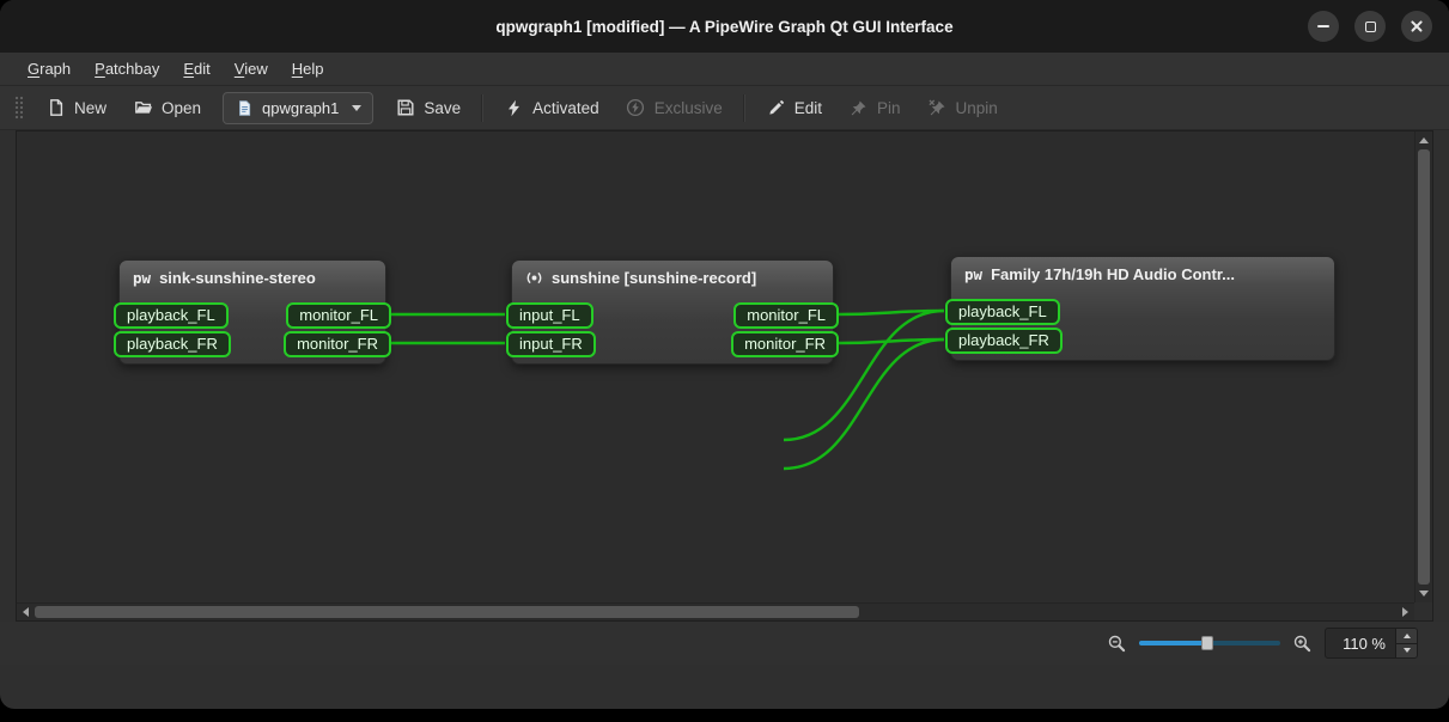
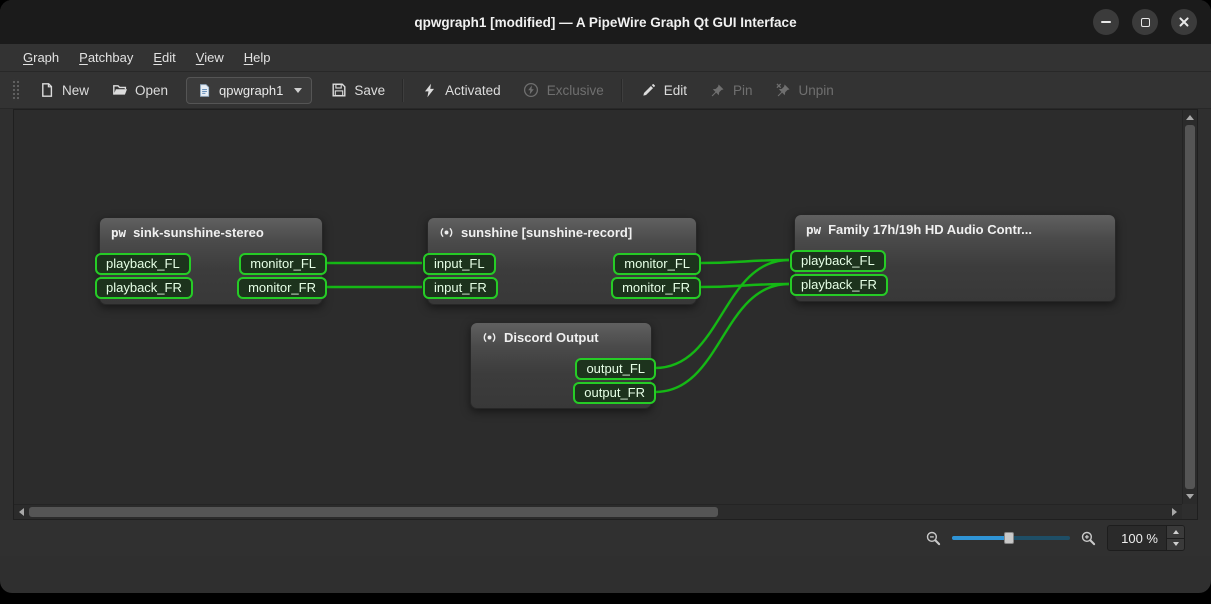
  qpwgraph1 [modified] — A PipeWire Graph Qt GUI Interface
  Graph
  Patchbay
  Edit
  View
  Help
  New
  Open
  qpwgraph1
  Save
  Activated
  Exclusive
  Edit
  Pin
  Unpin
  pw
  sink-sunshine-stereo
  playback_FL
  playback_FR
  monitor_FL
  monitor_FR
  sunshine [sunshine-record]
  input_FL
  input_FR
  monitor_FL
  monitor_FR
  pw
  Family 17h/19h HD Audio Contr...
  playback_FL
  playback_FR
+ Discord Output
+ output_FL
+ output_FR
- 110 %
+ 100 %
